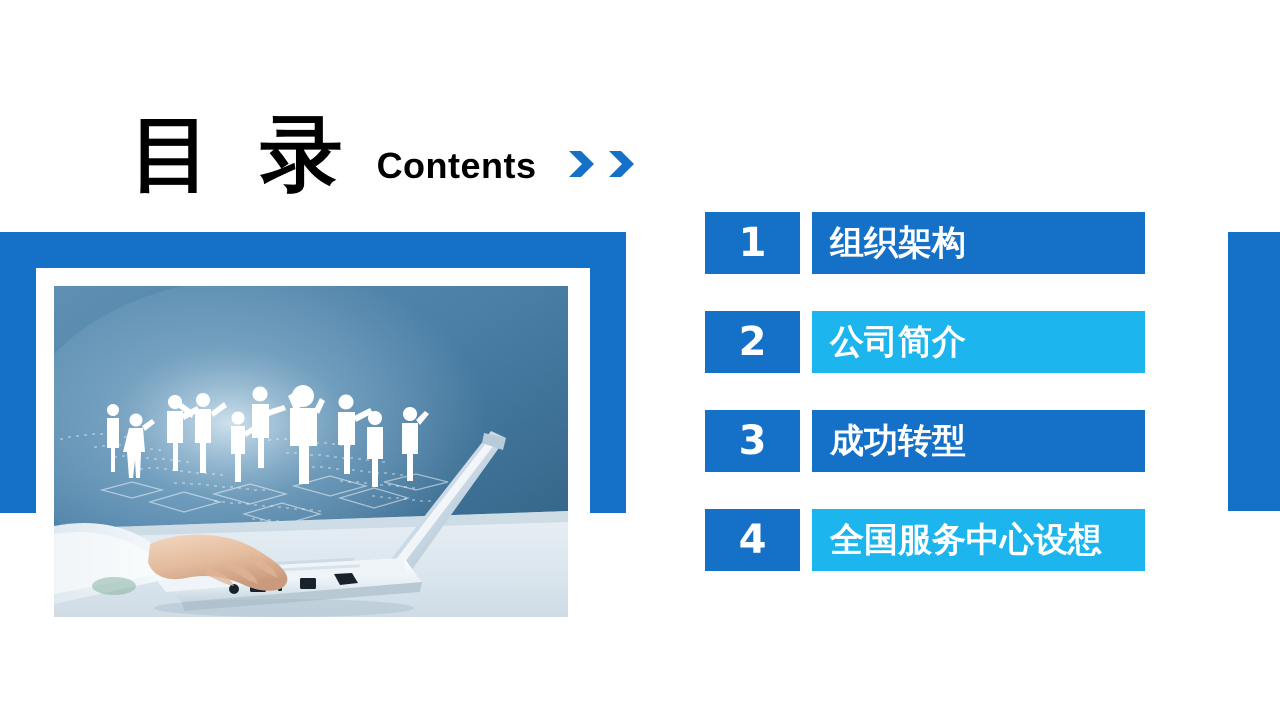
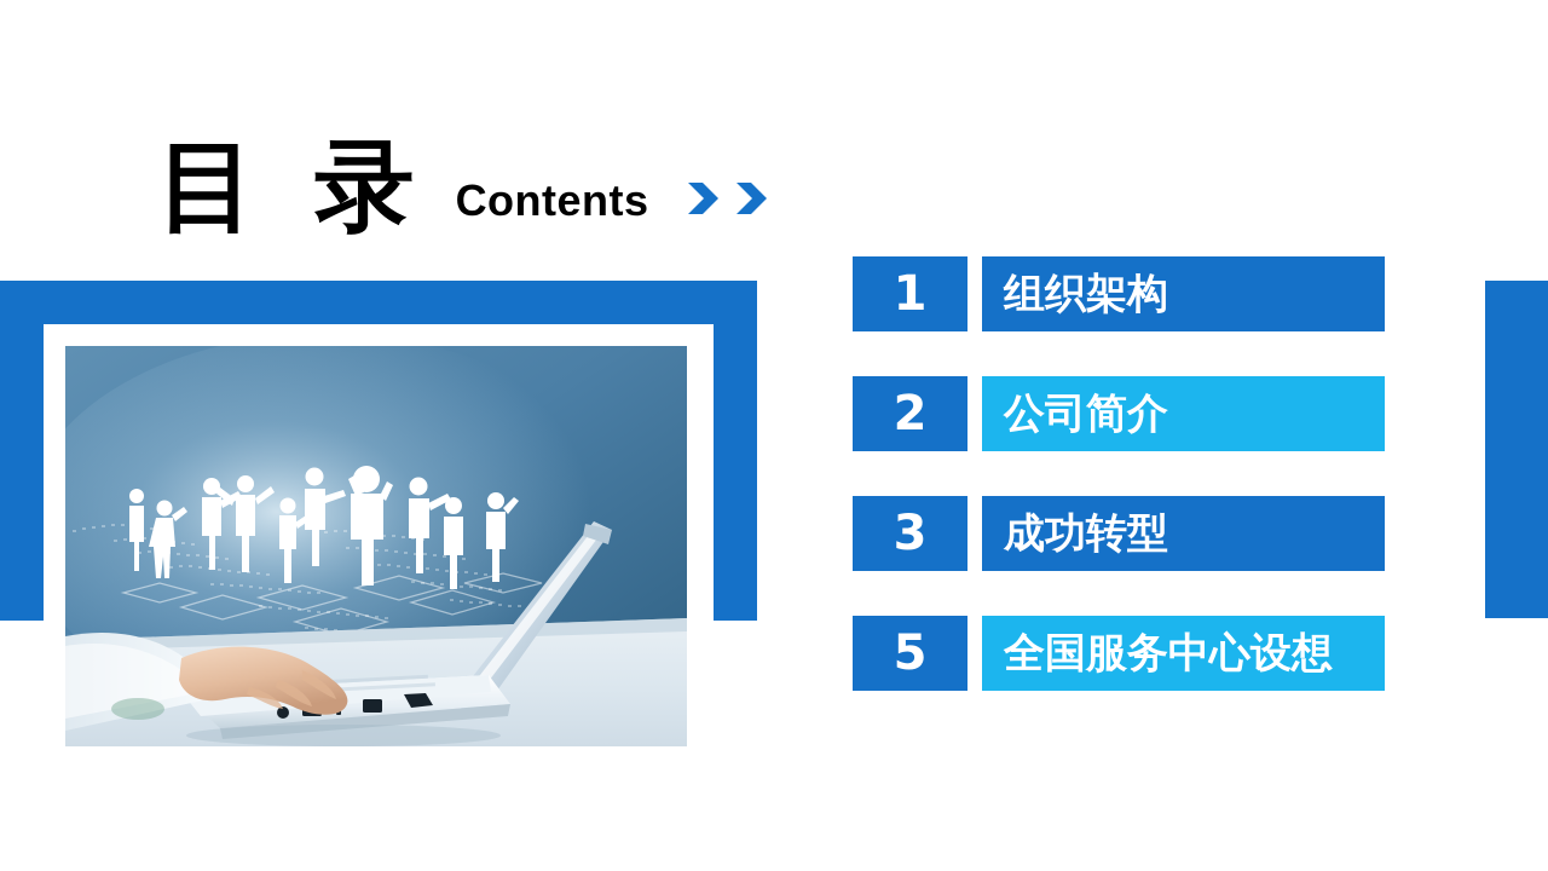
  目 录
  Contents
  1
  组织架构
  2
  公司简介
  3
  成功转型
- 4
+ 5
  全国服务中心设想
